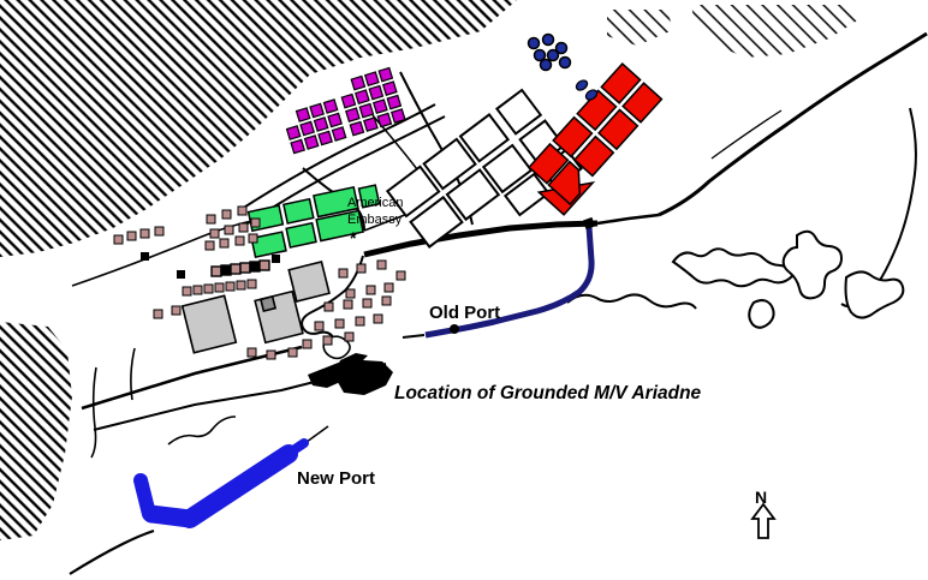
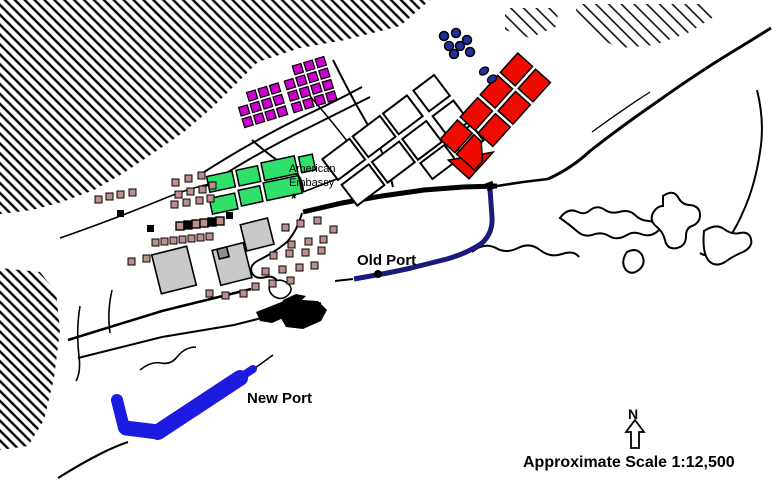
  American
  Embassy
  *
  Old Port
- Location of Grounded M/V Ariadne
  New Port
  N
+ Approximate Scale 1:12,500
